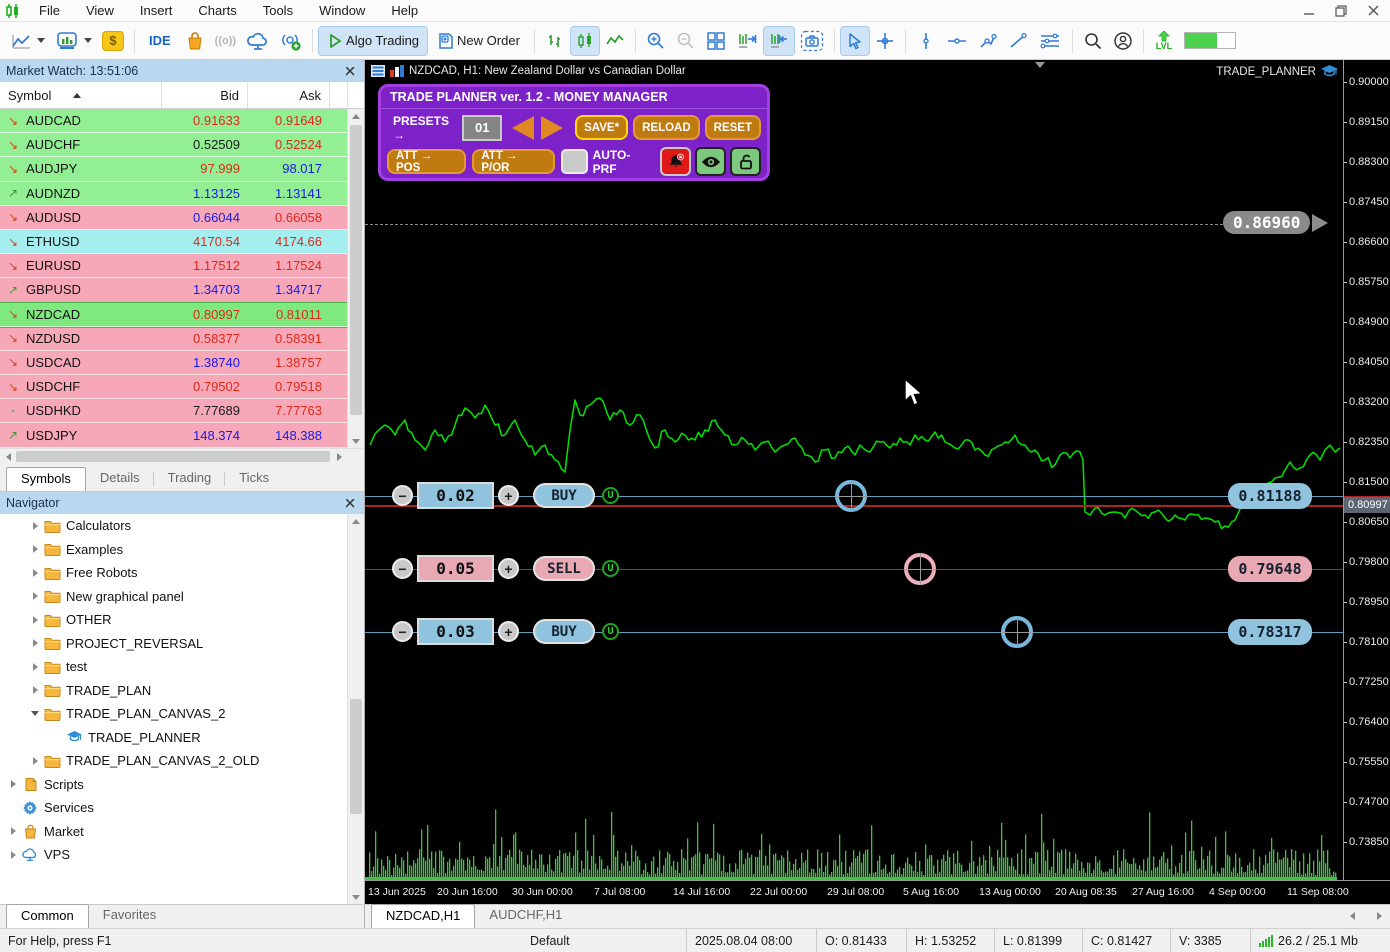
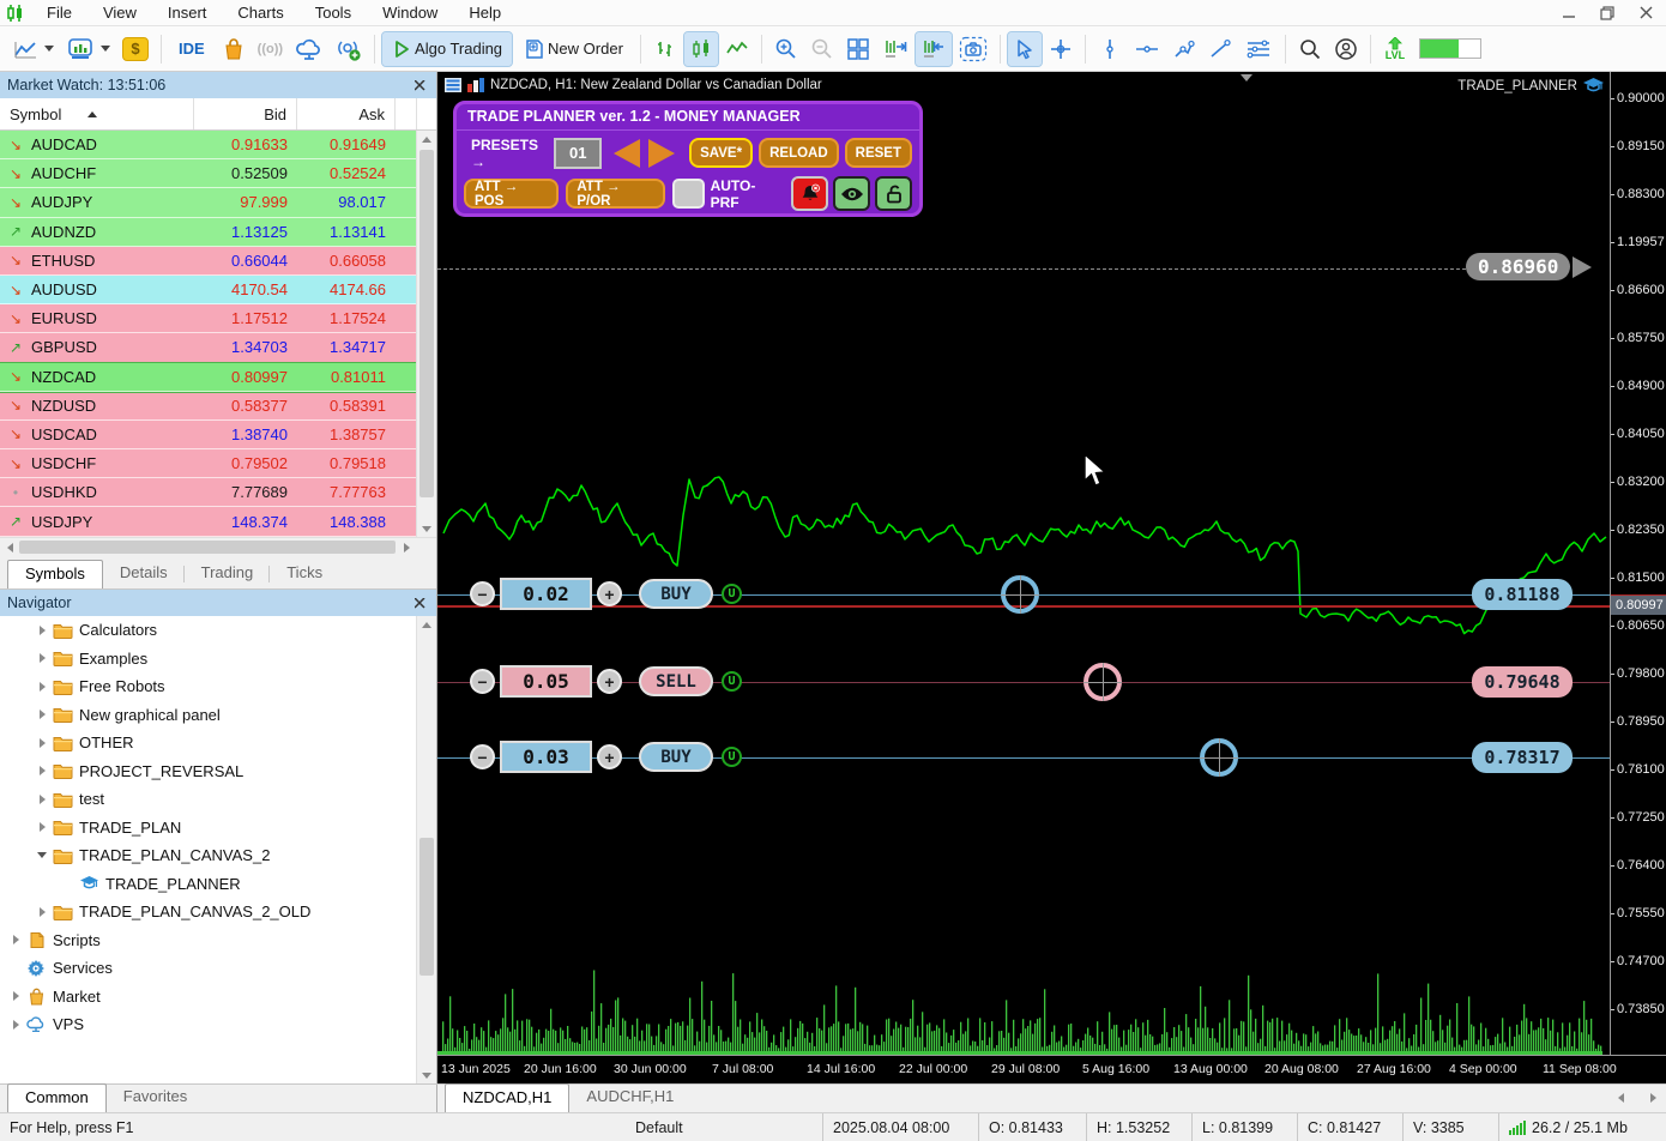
  File
  View
  Insert
  Charts
  Tools
  Window
  Help
  $
  IDE
  ((o))
  Algo Trading
  New Order
  LVL
  Market Watch: 13:51:06
  Symbol
  Bid
  Ask
  ↘
  AUDCAD
  0.91633
  0.91649
  ↘
  AUDCHF
  0.52509
  0.52524
  ↘
  AUDJPY
  97.999
  98.017
  ↗
  AUDNZD
  1.13125
  1.13141
  ↘
- AUDUSD
+ ETHUSD
  0.66044
  0.66058
  ↘
- ETHUSD
+ AUDUSD
  4170.54
  4174.66
  ↘
  EURUSD
  1.17512
  1.17524
  ↗
  GBPUSD
  1.34703
  1.34717
  ↘
  NZDCAD
  0.80997
  0.81011
  ↘
  NZDUSD
  0.58377
  0.58391
  ↘
  USDCAD
  1.38740
  1.38757
  ↘
  USDCHF
  0.79502
  0.79518
  •
  USDHKD
  7.77689
  7.77763
  ↗
  USDJPY
  148.374
  148.388
  Symbols
  Details
  Trading
  Ticks
  Navigator
  Calculators
  Examples
  Free Robots
  New graphical panel
  OTHER
  PROJECT_REVERSAL
  test
  TRADE_PLAN
  TRADE_PLAN_CANVAS_2
  TRADE_PLANNER
  TRADE_PLAN_CANVAS_2_OLD
  Scripts
  Services
  Market
  VPS
  NZDCAD, H1: New Zealand Dollar vs Canadian Dollar
  TRADE_PLANNER
  TRADE PLANNER ver. 1.2 - MONEY MANAGER
  PRESETS →
  01
  SAVE*
  RELOAD
  RESET
  ATT → POS
  ATT → P/OR
  AUTO-PRF
  0.90000
  0.89150
  0.88300
- 0.87450
+ 1.19957
  0.86600
  0.85750
  0.84900
  0.84050
  0.83200
  0.82350
  0.81500
  0.80650
  0.79800
  0.78950
  0.78100
  0.77250
  0.76400
  0.75550
  0.74700
  0.73850
  0.80997
  13 Jun 2025
  20 Jun 16:00
  30 Jun 00:00
  7 Jul 08:00
  14 Jul 16:00
  22 Jul 00:00
  29 Jul 08:00
  5 Aug 16:00
  13 Aug 00:00
- 20 Aug 08:35
+ 20 Aug 08:00
  27 Aug 16:00
  4 Sep 00:00
  11 Sep 08:00
  0.86960
  −
  0.02
  +
  BUY
  U
  0.81188
  −
  0.05
  +
  SELL
  U
  0.79648
  −
  0.03
  +
  BUY
  U
  0.78317
  Common
  Favorites
  NZDCAD,H1
  AUDCHF,H1
  For Help, press F1
  Default
  2025.08.04 08:00
  O: 0.81433
  H: 1.53252
  L: 0.81399
  C: 0.81427
  V: 3385
  26.2 / 25.1 Mb
